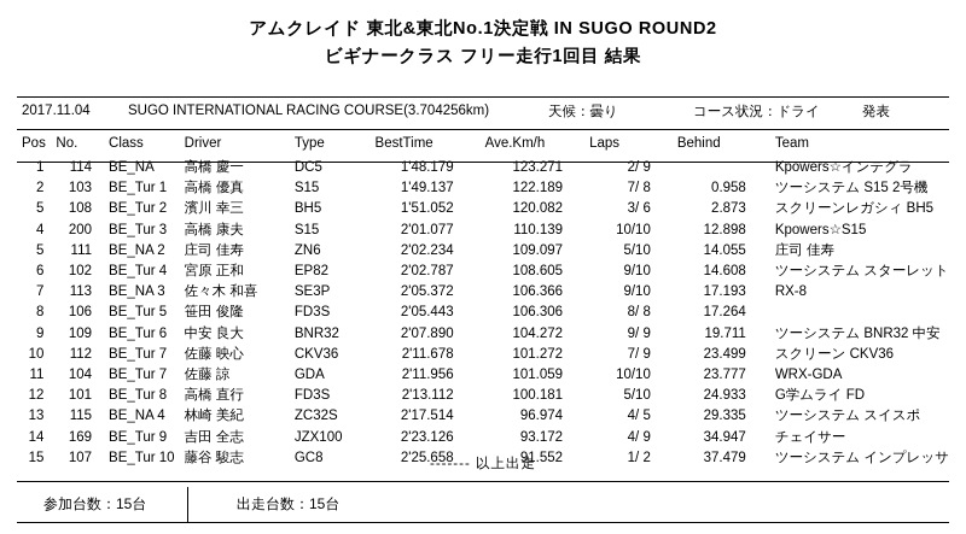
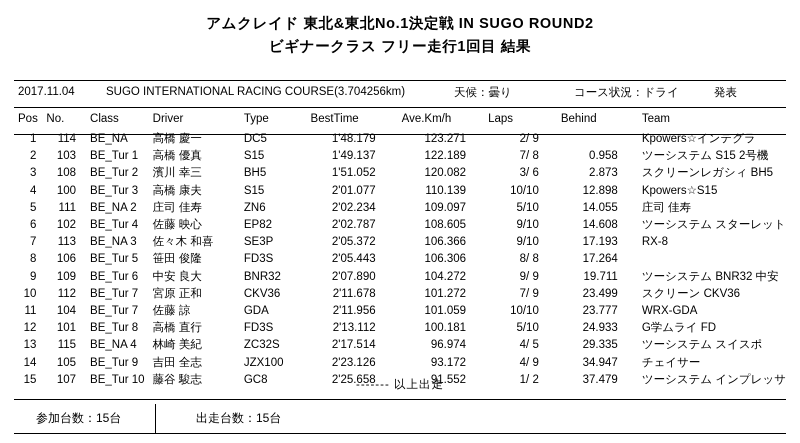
  アムクレイド 東北&東北No.1決定戦 IN SUGO ROUND2
  ビギナークラス フリー走行1回目 結果
  2017.11.04
  SUGO INTERNATIONAL RACING COURSE(3.704256km)
  天候：曇り
  コース状況：ドライ
  発表
  Pos	No.	Class	Driver	Type	BestTime	Ave.Km/h	Laps	Behind	Team
  1	114	BE_NA	高橋 慶一	DC5	1'48.179	123.271	2/ 9		Kpowers☆インテグラ
  2	103	BE_Tur 1	高橋 優真	S15	1'49.137	122.189	7/ 8	0.958	ツーシステム S15 2号機
- 5	108	BE_Tur 2	濱川 幸三	BH5	1'51.052	120.082	3/ 6	2.873	スクリーンレガシィ BH5
+ 3	108	BE_Tur 2	濱川 幸三	BH5	1'51.052	120.082	3/ 6	2.873	スクリーンレガシィ BH5
- 4	200	BE_Tur 3	高橋 康夫	S15	2'01.077	110.139	10/10	12.898	Kpowers☆S15
+ 4	100	BE_Tur 3	高橋 康夫	S15	2'01.077	110.139	10/10	12.898	Kpowers☆S15
  5	111	BE_NA 2	庄司 佳寿	ZN6	2'02.234	109.097	5/10	14.055	庄司 佳寿
- 6	102	BE_Tur 4	宮原 正和	EP82	2'02.787	108.605	9/10	14.608	ツーシステム スターレット
+ 6	102	BE_Tur 4	佐藤 映心	EP82	2'02.787	108.605	9/10	14.608	ツーシステム スターレット
  7	113	BE_NA 3	佐々木 和喜	SE3P	2'05.372	106.366	9/10	17.193	RX-8
  8	106	BE_Tur 5	笹田 俊隆	FD3S	2'05.443	106.306	8/ 8	17.264
  9	109	BE_Tur 6	中安 良大	BNR32	2'07.890	104.272	9/ 9	19.711	ツーシステム BNR32 中安
- 10	112	BE_Tur 7	佐藤 映心	CKV36	2'11.678	101.272	7/ 9	23.499	スクリーン CKV36
+ 10	112	BE_Tur 7	宮原 正和	CKV36	2'11.678	101.272	7/ 9	23.499	スクリーン CKV36
  11	104	BE_Tur 7	佐藤 諒	GDA	2'11.956	101.059	10/10	23.777	WRX-GDA
  12	101	BE_Tur 8	高橋 直行	FD3S	2'13.112	100.181	5/10	24.933	G学ムライ FD
  13	115	BE_NA 4	林崎 美紀	ZC32S	2'17.514	96.974	4/ 5	29.335	ツーシステム スイスポ
- 14	169	BE_Tur 9	吉田 全志	JZX100	2'23.126	93.172	4/ 9	34.947	チェイサー
+ 14	105	BE_Tur 9	吉田 全志	JZX100	2'23.126	93.172	4/ 9	34.947	チェイサー
  15	107	BE_Tur 10	藤谷 駿志	GC8	2'25.658	91.552	1/ 2	37.479	ツーシステム インプレッサ
  ------- 以上出走
  参加台数：15台
  出走台数：15台
